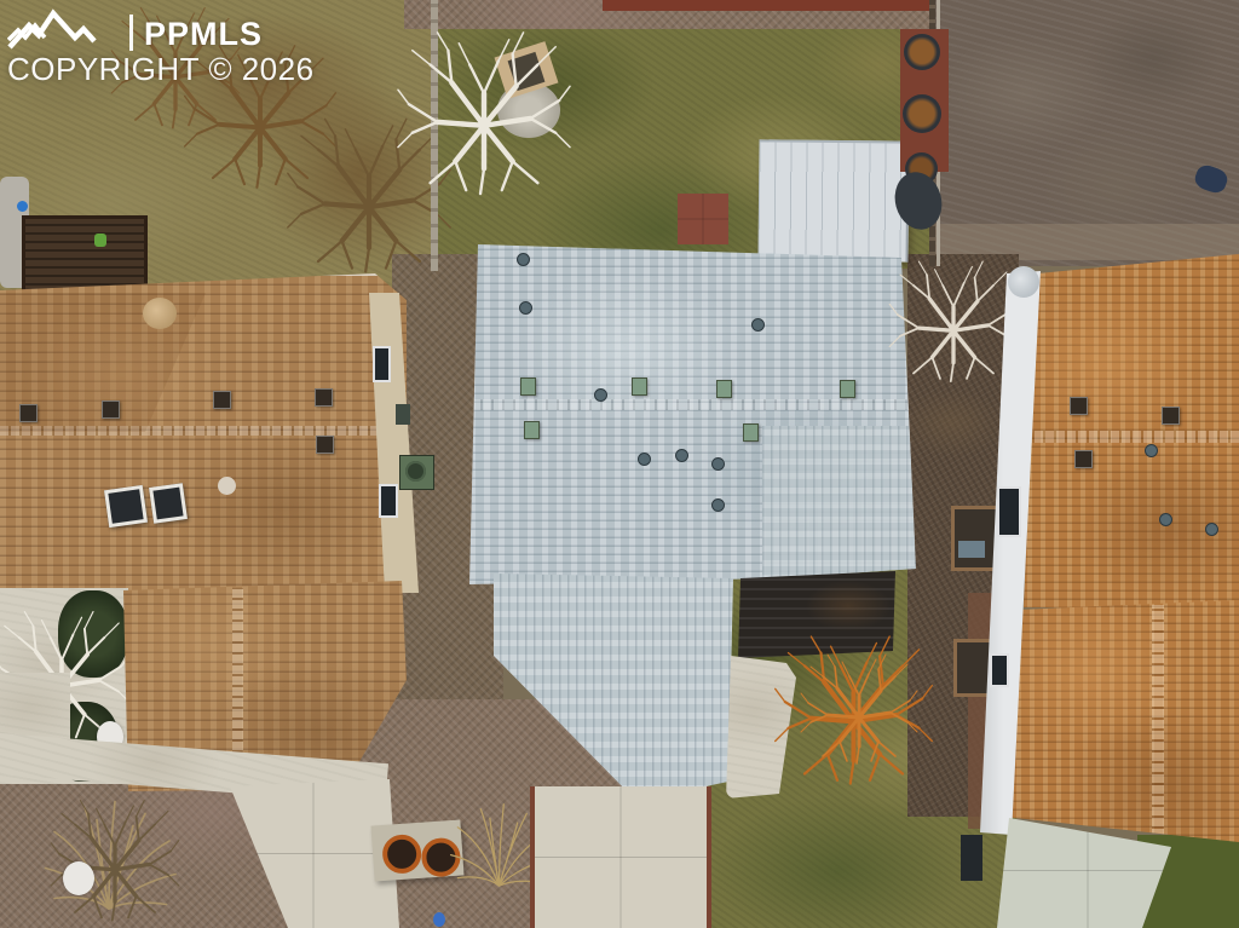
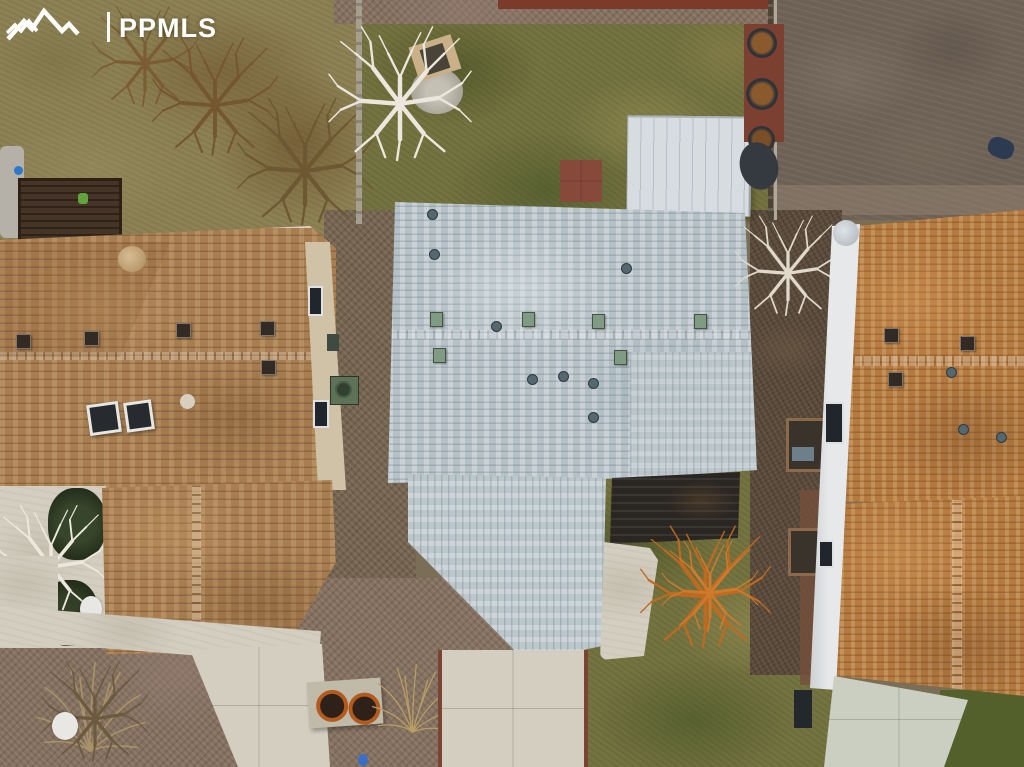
  PPMLS
- COPYRIGHT © 2026
